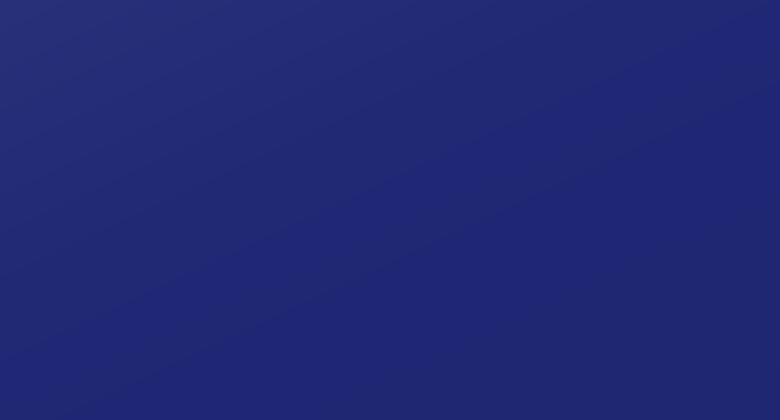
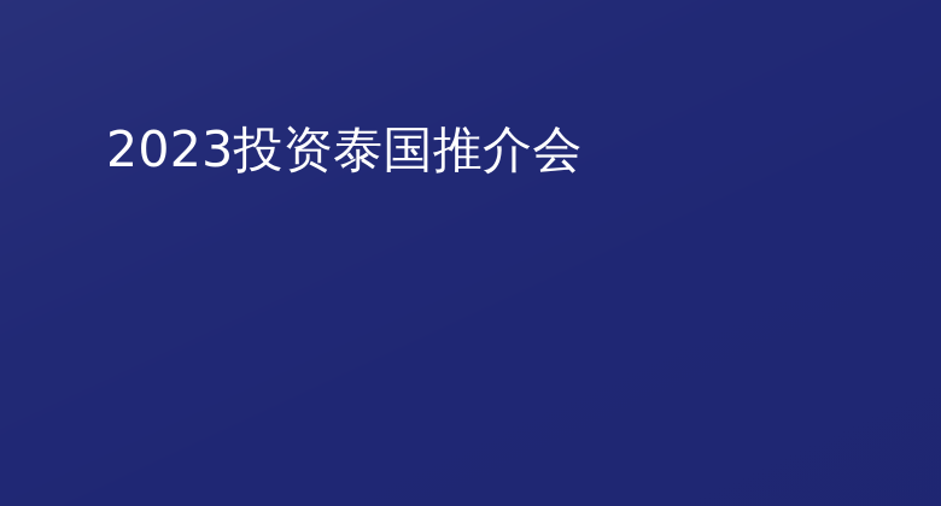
+ 2023投资泰国推介会
